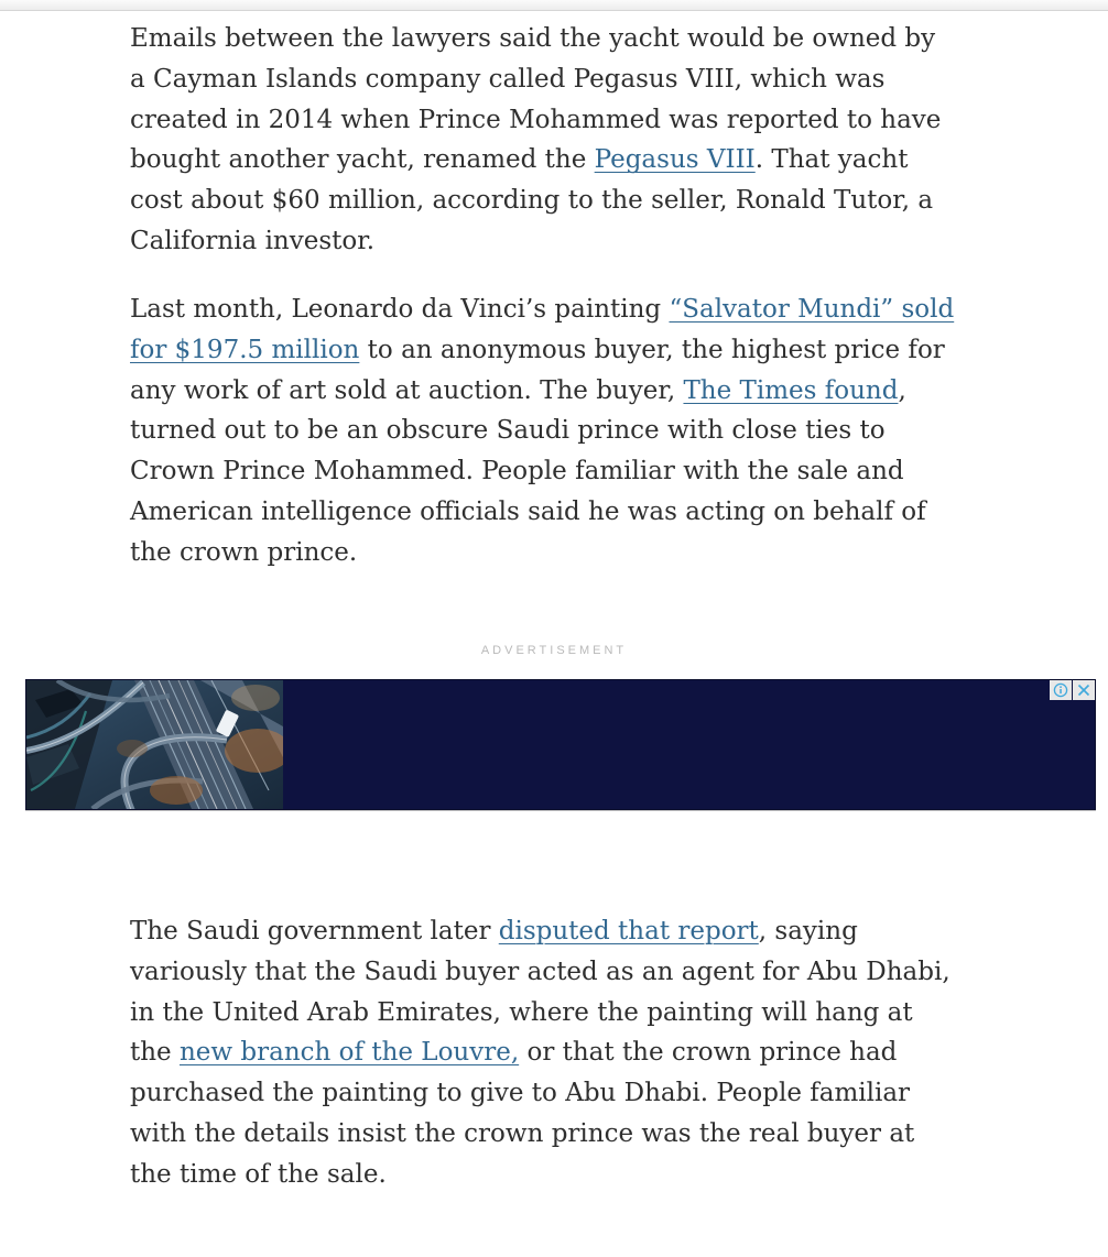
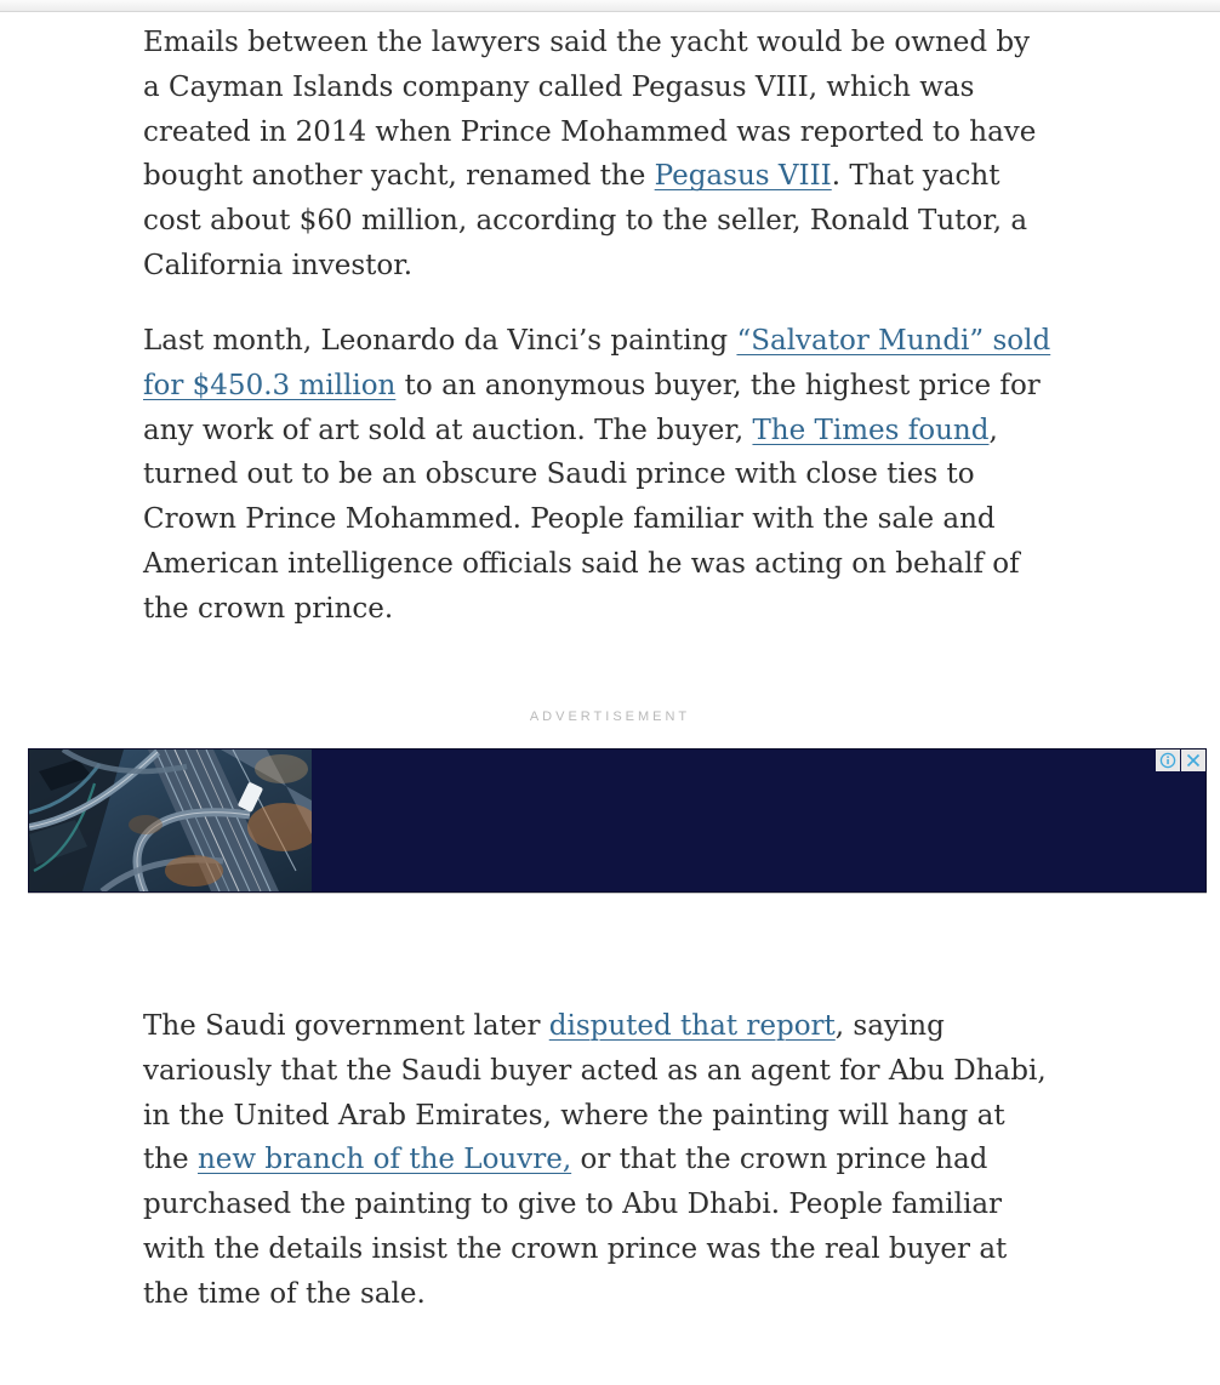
  Emails between the lawyers said the yacht would be owned by a Cayman Islands company called Pegasus VIII, which was created in 2014 when Prince Mohammed was reported to have bought another yacht, renamed the Pegasus VIII. That yacht cost about $60 million, according to the seller, Ronald Tutor, a California investor.
- Last month, Leonardo da Vinci’s painting “Salvator Mundi” sold for $197.5 million to an anonymous buyer, the highest price for any work of art sold at auction. The buyer, The Times found, turned out to be an obscure Saudi prince with close ties to Crown Prince Mohammed. People familiar with the sale and American intelligence officials said he was acting on behalf of the crown prince.
+ Last month, Leonardo da Vinci’s painting “Salvator Mundi” sold for $450.3 million to an anonymous buyer, the highest price for any work of art sold at auction. The buyer, The Times found, turned out to be an obscure Saudi prince with close ties to Crown Prince Mohammed. People familiar with the sale and American intelligence officials said he was acting on behalf of the crown prince.
  The Saudi government later disputed that report, saying variously that the Saudi buyer acted as an agent for Abu Dhabi, in the United Arab Emirates, where the painting will hang at the new branch of the Louvre, or that the crown prince had purchased the painting to give to Abu Dhabi. People familiar with the details insist the crown prince was the real buyer at the time of the sale.
  ADVERTISEMENT
